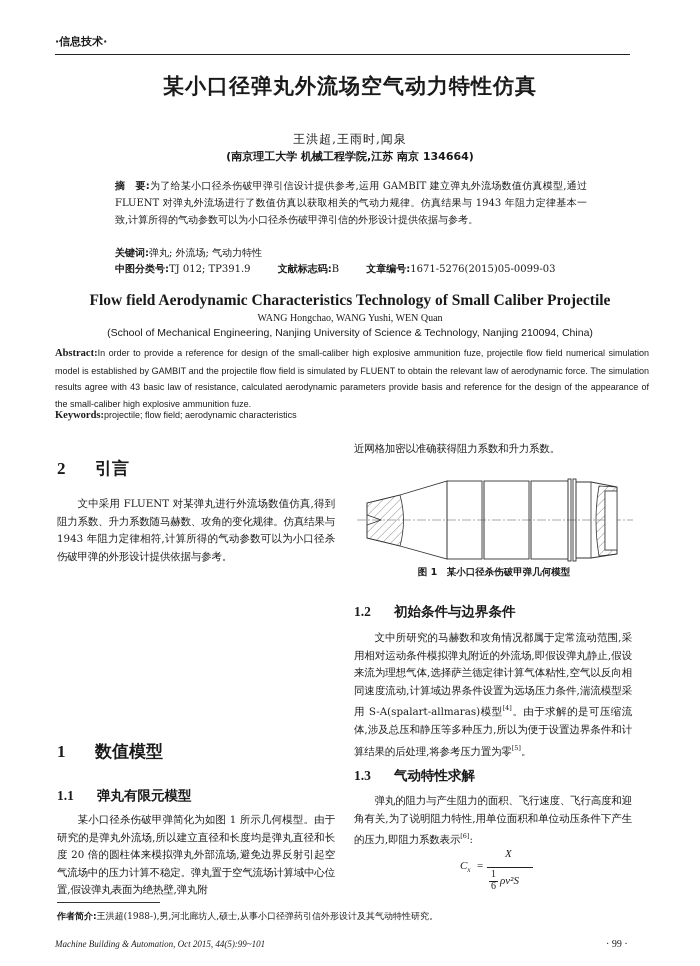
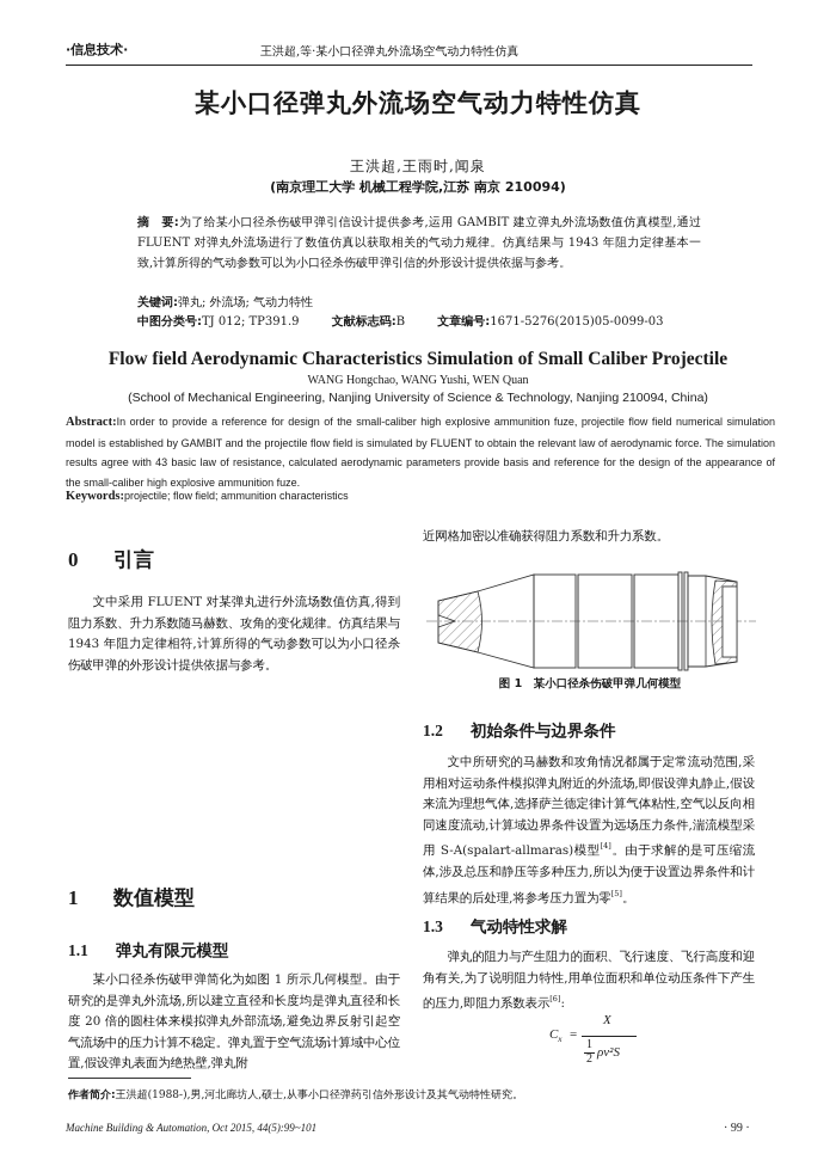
  ·信息技术·
+ 王洪超,等·某小口径弹丸外流场空气动力特性仿真
  某小口径弹丸外流场空气动力特性仿真
  王洪超,王雨时,闻泉
- (南京理工大学 机械工程学院,江苏 南京 134664)
+ (南京理工大学 机械工程学院,江苏 南京 210094)
  摘 要:为了给某小口径杀伤破甲弹引信设计提供参考,运用 GAMBIT 建立弹丸外流场数值仿真模型,通过 FLUENT 对弹丸外流场进行了数值仿真以获取相关的气动力规律。仿真结果与 1943 年阻力定律基本一致,计算所得的气动参数可以为小口径杀伤破甲弹引信的外形设计提供依据与参考。
  关键词:弹丸; 外流场; 气动力特性
  中图分类号:TJ 012; TP391.9 文献标志码:B 文章编号:1671-5276(2015)05-0099-03
- Flow field Aerodynamic Characteristics Technology of Small Caliber Projectile
+ Flow field Aerodynamic Characteristics Simulation of Small Caliber Projectile
  WANG Hongchao, WANG Yushi, WEN Quan
  (School of Mechanical Engineering, Nanjing University of Science & Technology, Nanjing 210094, China)
  Abstract:In order to provide a reference for design of the small-caliber high explosive ammunition fuze, projectile flow field numerical simulation model is established by GAMBIT and the projectile flow field is simulated by FLUENT to obtain the relevant law of aerodynamic force. The simulation results agree with 43 basic law of resistance, calculated aerodynamic parameters provide basis and reference for the design of the appearance of the small-caliber high explosive ammunition fuze.
- Keywords:projectile; flow field; aerodynamic characteristics
+ Keywords:projectile; flow field; ammunition characteristics
- 2 引言
+ 0 引言
  文中采用 FLUENT 对某弹丸进行外流场数值仿真,得到阻力系数、升力系数随马赫数、攻角的变化规律。仿真结果与 1943 年阻力定律相符,计算所得的气动参数可以为小口径杀伤破甲弹的外形设计提供依据与参考。
  1 数值模型
  1.1 弹丸有限元模型
  某小口径杀伤破甲弹简化为如图 1 所示几何模型。由于研究的是弹丸外流场,所以建立直径和长度均是弹丸直径和长度 20 倍的圆柱体来模拟弹丸外部流场,避免边界反射引起空气流场中的压力计算不稳定。弹丸置于空气流场计算域中心位置,假设弹丸表面为绝热壁,弹丸附
  近网格加密以准确获得阻力系数和升力系数。
  图 1 某小口径杀伤破甲弹几何模型
  1.2 初始条件与边界条件
  文中所研究的马赫数和攻角情况都属于定常流动范围,采用相对运动条件模拟弹丸附近的外流场,即假设弹丸静止,假设来流为理想气体,选择萨兰德定律计算气体粘性,空气以反向相同速度流动,计算域边界条件设置为远场压力条件,湍流模型采用 S-A(spalart-allmaras)模型[4]。由于求解的是可压缩流体,涉及总压和静压等多种压力,所以为便于设置边界条件和计算结果的后处理,将参考压力置为零[5]。
  1.3 气动特性求解
  弹丸的阻力与产生阻力的面积、飞行速度、飞行高度和迎角有关,为了说明阻力特性,用单位面积和单位动压条件下产生的压力,即阻力系数表示[6]:
  Cx
  =
  X
  1
- 6
+ 2
  ρv²S
  作者简介:王洪超(1988-),男,河北廊坊人,硕士,从事小口径弹药引信外形设计及其气动特性研究。
  Machine Building & Automation, Oct 2015, 44(5):99~101
  · 99 ·
